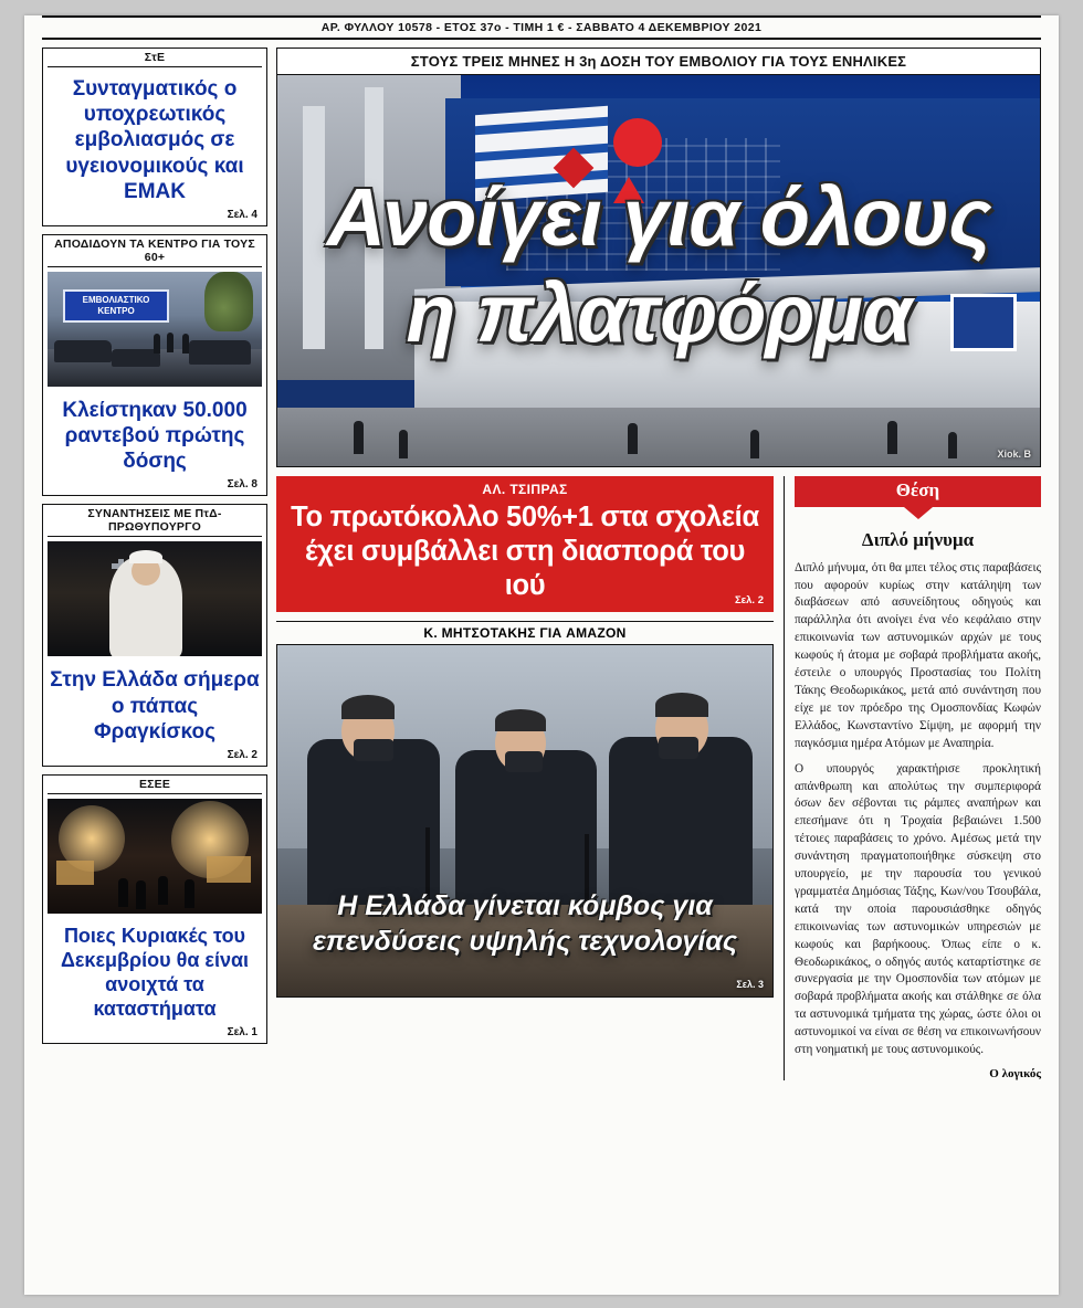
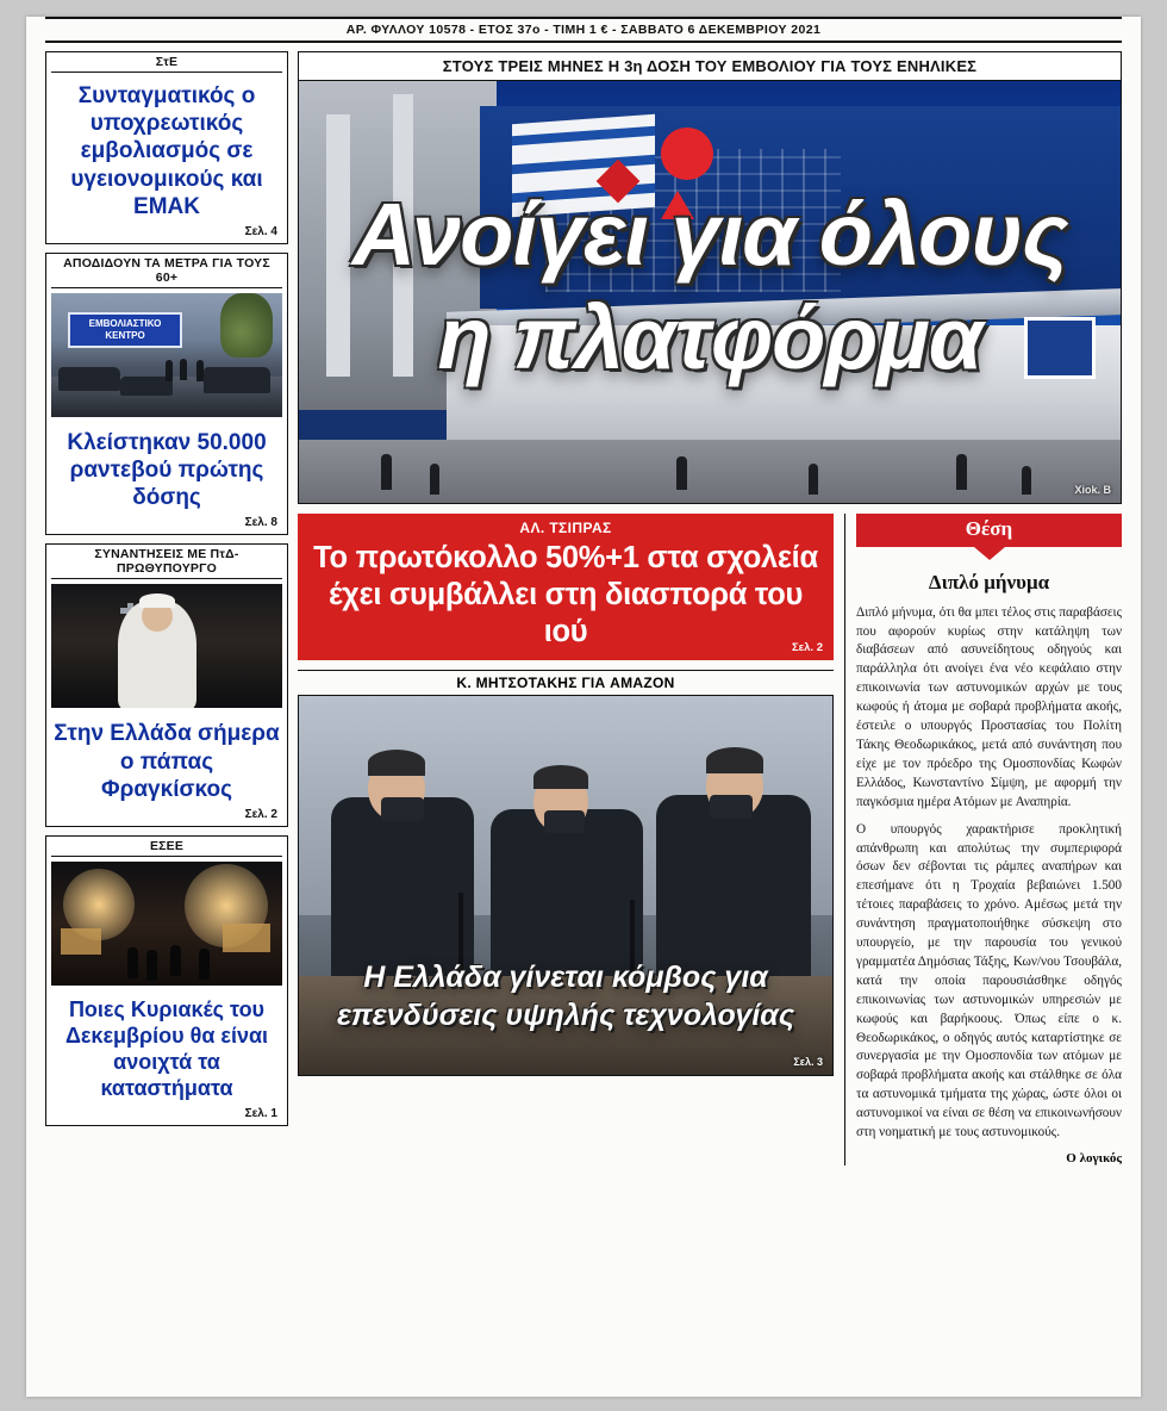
- ΑΡ. ΦΥΛΛΟΥ 10578 - ΕΤΟΣ 37ο - ΤΙΜΗ 1 € - ΣΑΒΒΑΤΟ 4 ΔΕΚΕΜΒΡΙΟΥ 2021
+ ΑΡ. ΦΥΛΛΟΥ 10578 - ΕΤΟΣ 37ο - ΤΙΜΗ 1 € - ΣΑΒΒΑΤΟ 6 ΔΕΚΕΜΒΡΙΟΥ 2021
  ΣτΕ
  Συνταγματικός ο υποχρεωτικός εμβολιασμός σε υγειονομικούς και ΕΜΑΚ
  Σελ. 4
- ΑΠΟΔΙΔΟΥΝ ΤΑ ΚΕΝΤΡΟ ΓΙΑ ΤΟΥΣ 60+
+ ΑΠΟΔΙΔΟΥΝ ΤΑ ΜΕΤΡΑ ΓΙΑ ΤΟΥΣ 60+
  ΕΜΒΟΛΙΑΣΤΙΚΟ ΚΕΝΤΡΟ
  Κλείστηκαν 50.000 ραντεβού πρώτης δόσης
  Σελ. 8
  ΣΥΝΑΝΤΗΣΕΙΣ ΜΕ ΠτΔ-ΠΡΩΘΥΠΟΥΡΓΟ
  Στην Ελλάδα σήμερα ο πάπας Φραγκίσκος
  Σελ. 2
  ΕΣΕΕ
  Ποιες Κυριακές του Δεκεμβρίου θα είναι ανοιχτά τα καταστήματα
  Σελ. 1
  ΣΤΟΥΣ ΤΡΕΙΣ ΜΗΝΕΣ Η 3η ΔΟΣΗ ΤΟΥ ΕΜΒΟΛΙΟΥ ΓΙΑ ΤΟΥΣ ΕΝΗΛΙΚΕΣ
  Ανοίγει για όλους
  η πλατφόρμα
  Xiok. B
  ΑΛ. ΤΣΙΠΡΑΣ
  Το πρωτόκολλο 50%+1 στα σχολεία έχει συμβάλλει στη διασπορά του ιού
  Σελ. 2
  Κ. ΜΗΤΣΟΤΑΚΗΣ ΓΙΑ AMAZON
  Η Ελλάδα γίνεται κόμβος για επενδύσεις υψηλής τεχνολογίας
  Σελ. 3
  Θέση
  Διπλό μήνυμα
  Διπλό μήνυμα, ότι θα μπει τέλος στις παραβάσεις που αφορούν κυρίως στην κατάληψη των διαβάσεων από ασυνείδητους οδηγούς και παράλληλα ότι ανοίγει ένα νέο κεφάλαιο στην επικοινωνία των αστυνομικών αρχών με τους κωφούς ή άτομα με σοβαρά προβλήματα ακοής, έστειλε ο υπουργός Προστασίας του Πολίτη Τάκης Θεοδωρικάκος, μετά από συνάντηση που είχε με τον πρόεδρο της Ομοσπονδίας Κωφών Ελλάδος, Κωνσταντίνο Σίμψη, με αφορμή την παγκόσμια ημέρα Ατόμων με Αναπηρία.
  Ο υπουργός χαρακτήρισε προκλητική απάνθρωπη και απολύτως την συμπεριφορά όσων δεν σέβονται τις ράμπες αναπήρων και επεσήμανε ότι η Τροχαία βεβαιώνει 1.500 τέτοιες παραβάσεις το χρόνο. Αμέσως μετά την συνάντηση πραγματοποιήθηκε σύσκεψη στο υπουργείο, με την παρουσία του γενικού γραμματέα Δημόσιας Τάξης, Κων/νου Τσουβάλα, κατά την οποία παρουσιάσθηκε οδηγός επικοινωνίας των αστυνομικών υπηρεσιών με κωφούς και βαρήκοους. Όπως είπε ο κ. Θεοδωρικάκος, ο οδηγός αυτός καταρτίστηκε σε συνεργασία με την Ομοσπονδία των ατόμων με σοβαρά προβλήματα ακοής και στάλθηκε σε όλα τα αστυνομικά τμήματα της χώρας, ώστε όλοι οι αστυνομικοί να είναι σε θέση να επικοινωνήσουν στη νοηματική με τους αστυνομικούς.
  Ο λογικός
